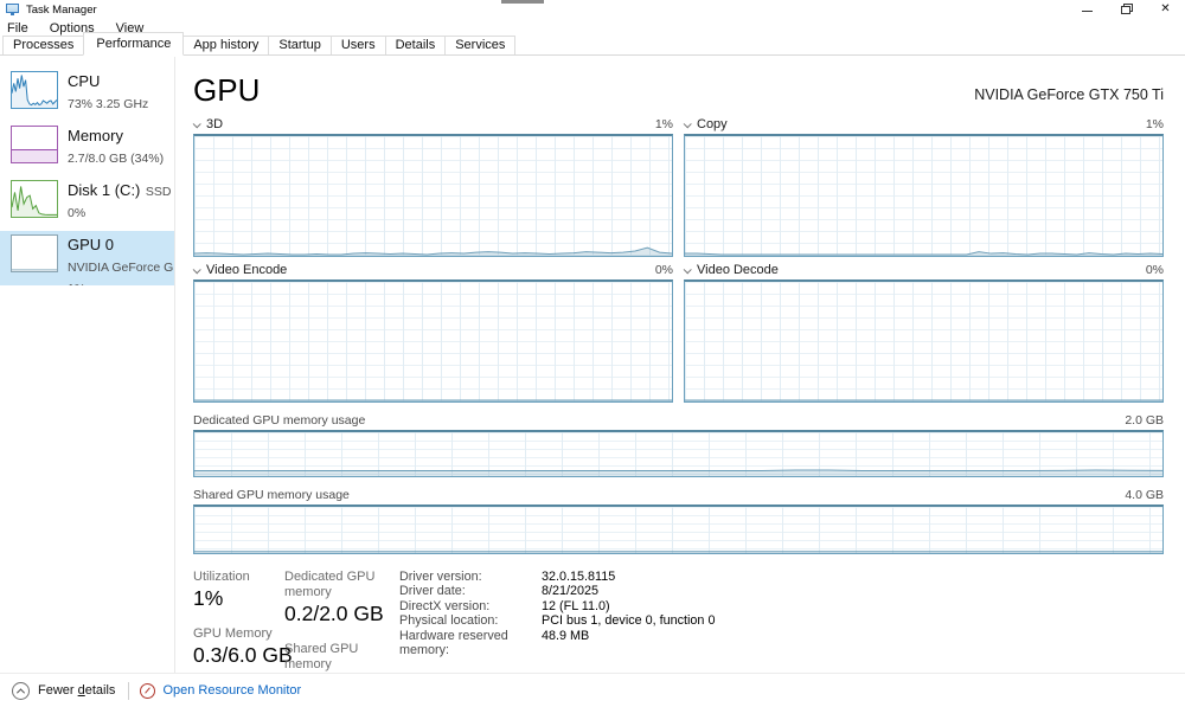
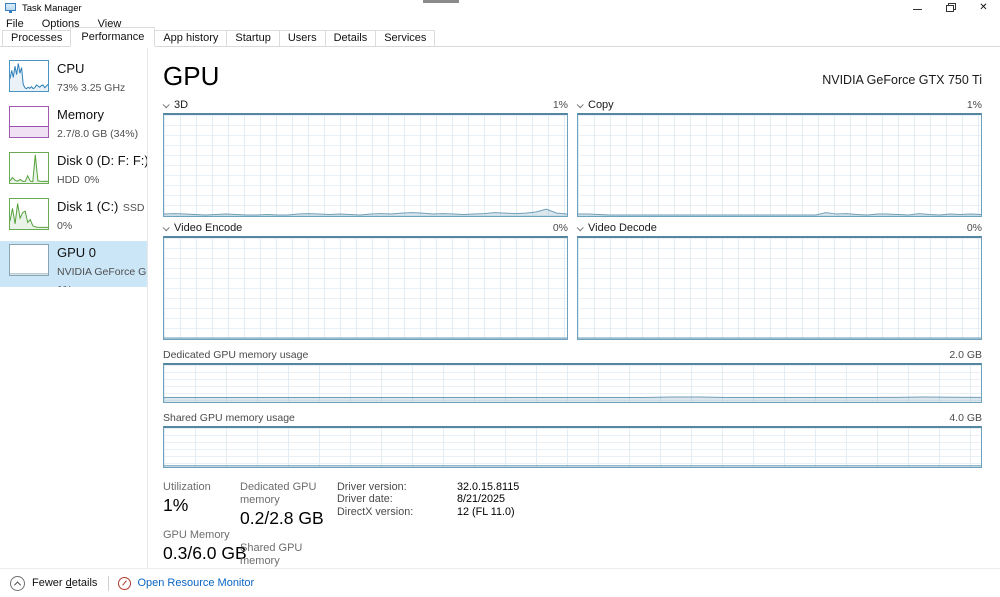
  Task Manager
  ✕
  File
  Options
  View
  Processes
  Performance
  App history
  Startup
  Users
  Details
  Services
  CPU 73% 3.25 GHz
  Memory 2.7/8.0 GB (34%)
+ Disk 0 (D: F: F:) HDD 0%
  Disk 1 (C:) SSD 0%
  GPU 0 NVIDIA GeForce G
  GPU
  NVIDIA GeForce GTX 750 Ti
  3D
  1%
  Copy
  1%
  Video Encode
  0%
  Video Decode
  0%
  Dedicated GPU memory usage
  2.0 GB
  Shared GPU memory usage
  4.0 GB
  Utilization
  1%
  GPU Memory
  0.3/6.0 G
  Dedicated GPU memory
- 0.2/2.0 GB
+ 0.2/2.8 GB
  Shared GPU memory
  Driver version:
  32.0.15.8115
  Driver date:
  8/21/2025
  DirectX version:
  12 (FL 11.0)
- Physical location:
- PCI bus 1, device 0, function 0
- Hardware reserved memory:
- 48.9 MB
  Fewer details
  Open Resource Monitor
